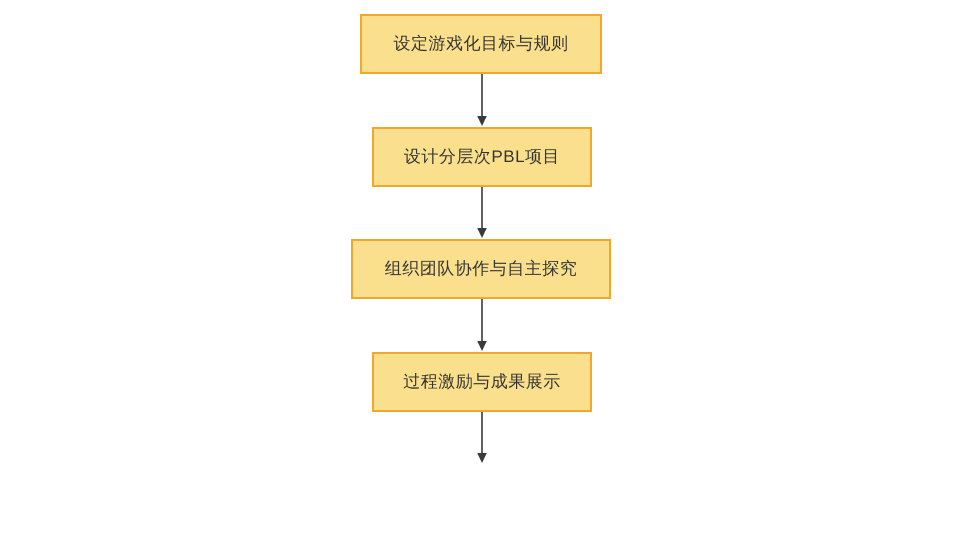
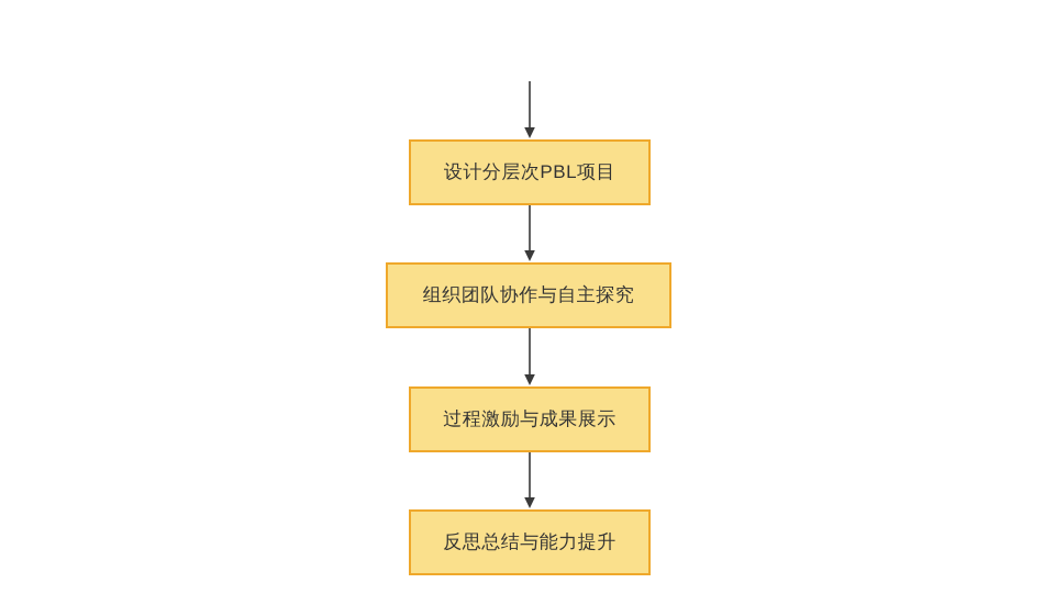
- 设定游戏化目标与规则
  设计分层次PBL项目
  组织团队协作与自主探究
  过程激励与成果展示
+ 反思总结与能力提升
